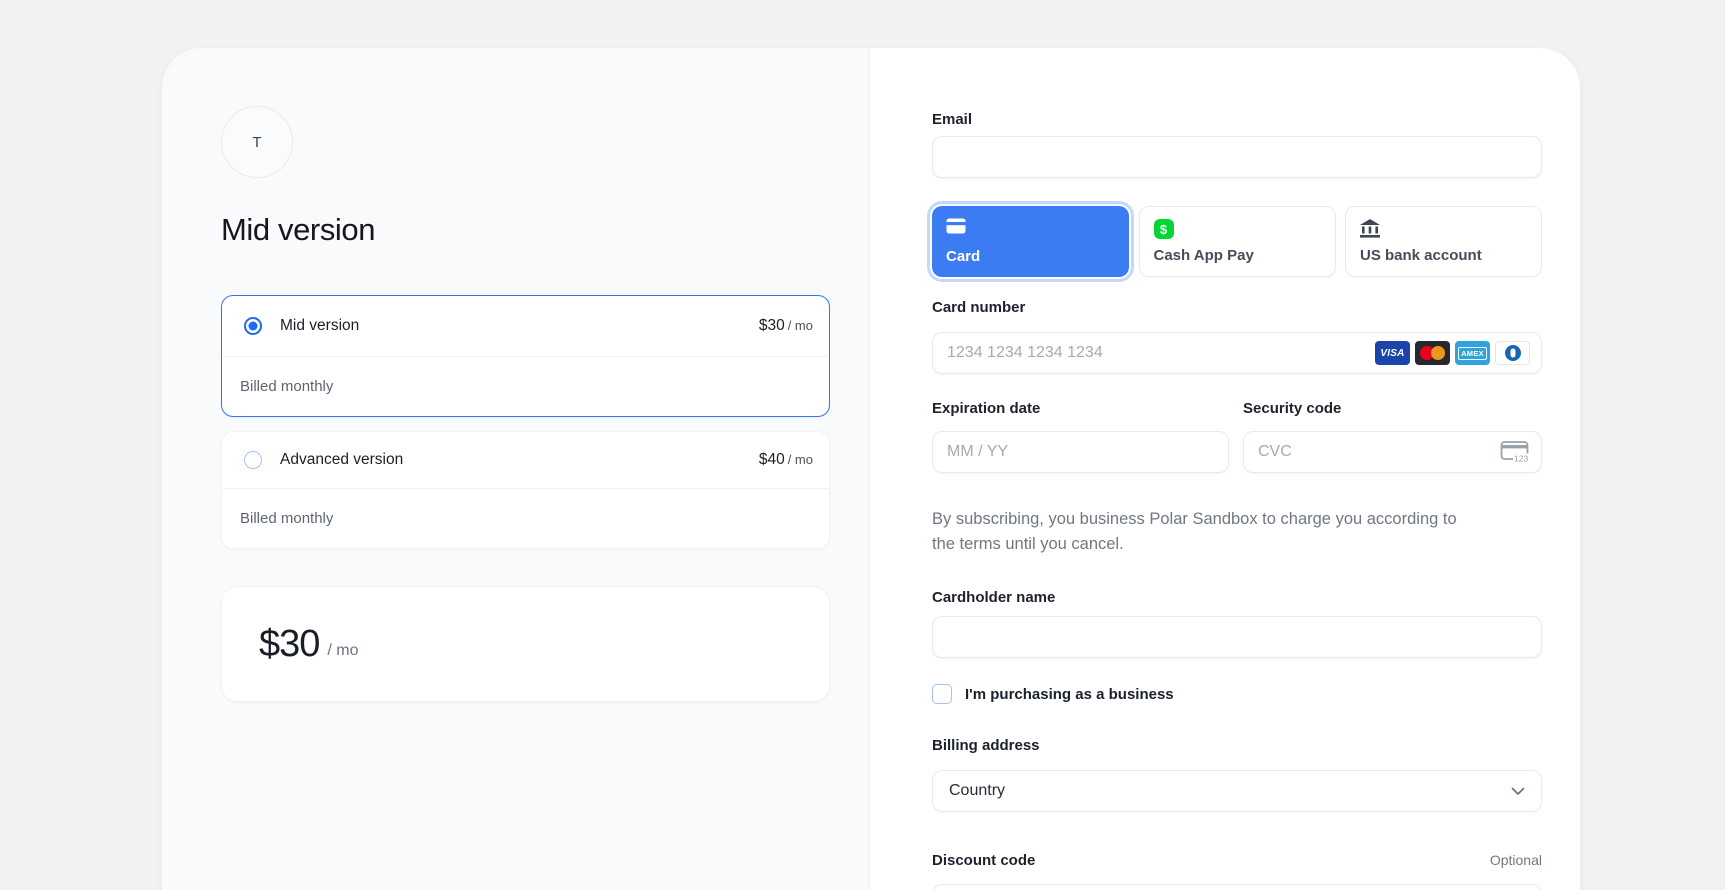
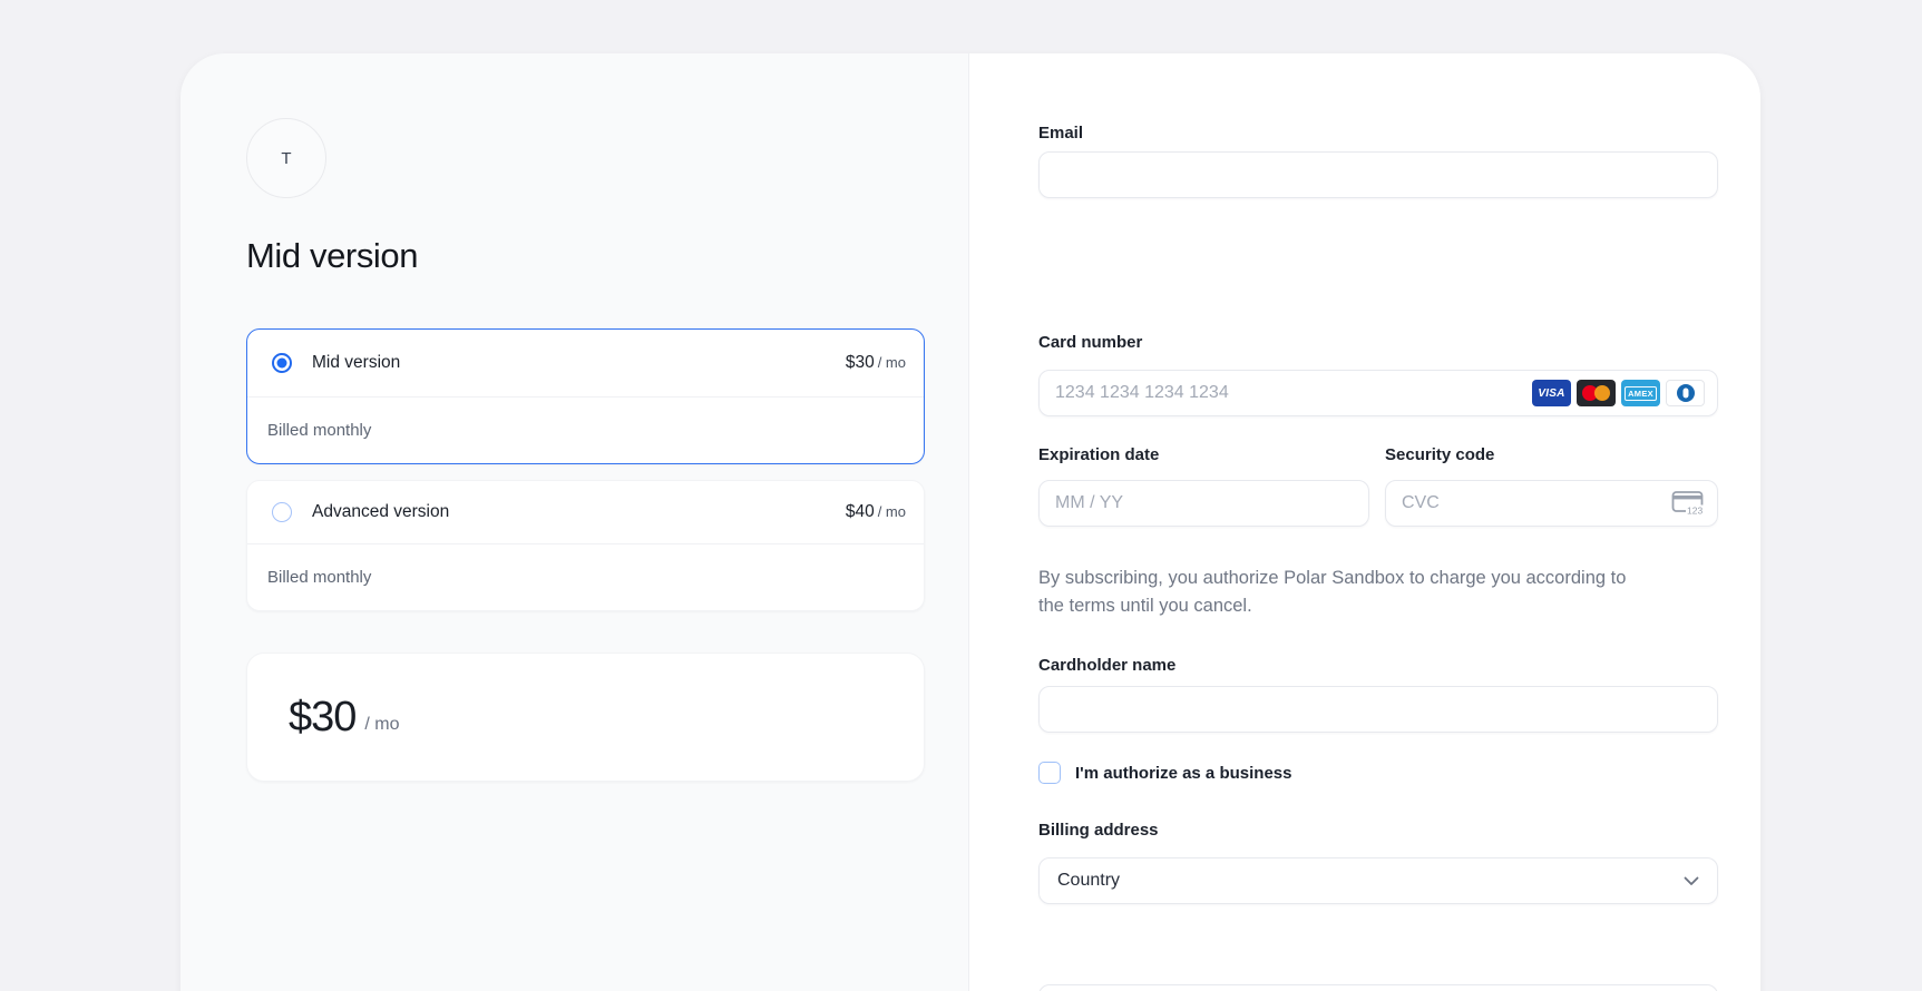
  T
  Mid version
  Mid version
  $30 / mo
  Billed monthly
  Advanced version
  $40 / mo
  Billed monthly
  $30
  / mo
  Email
- Card
- $
- Cash App Pay
- US bank account
  Card number
  1234 1234 1234 1234
  VISA
  AMEX
  Expiration date
  Security code
  MM / YY
  CVC
  123
- By subscribing, you business Polar Sandbox to charge you according to the terms until you cancel.
+ By subscribing, you authorize Polar Sandbox to charge you according to the terms until you cancel.
  Cardholder name
- I'm purchasing as a business
+ I'm authorize as a business
  Billing address
  Country
- Discount code
- Optional
